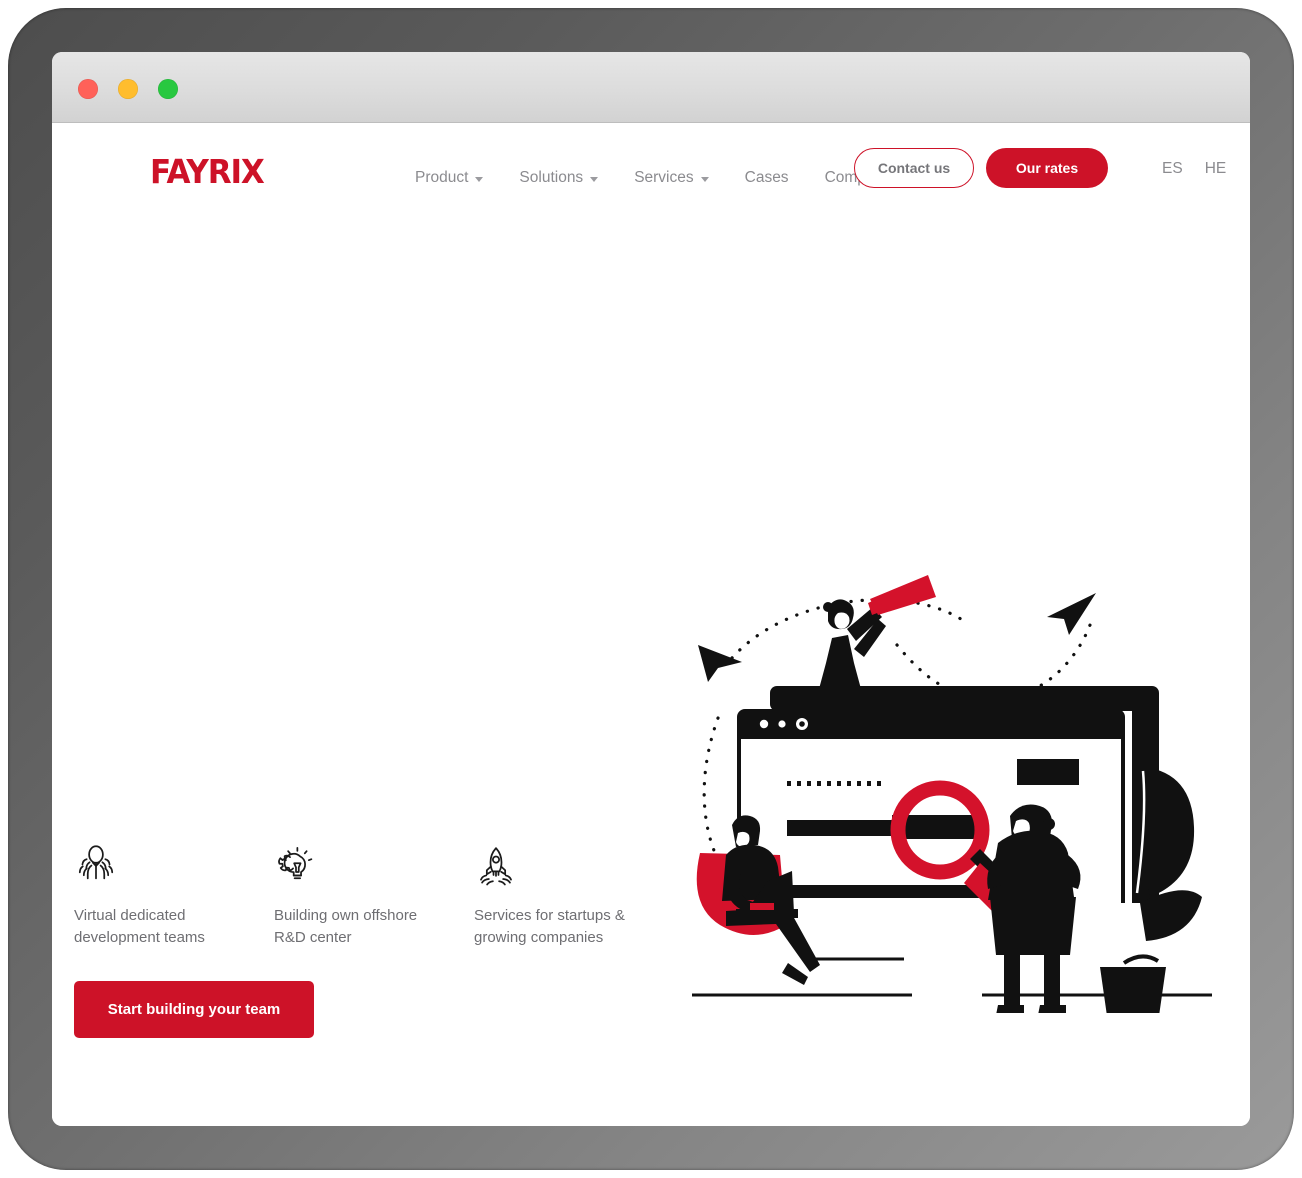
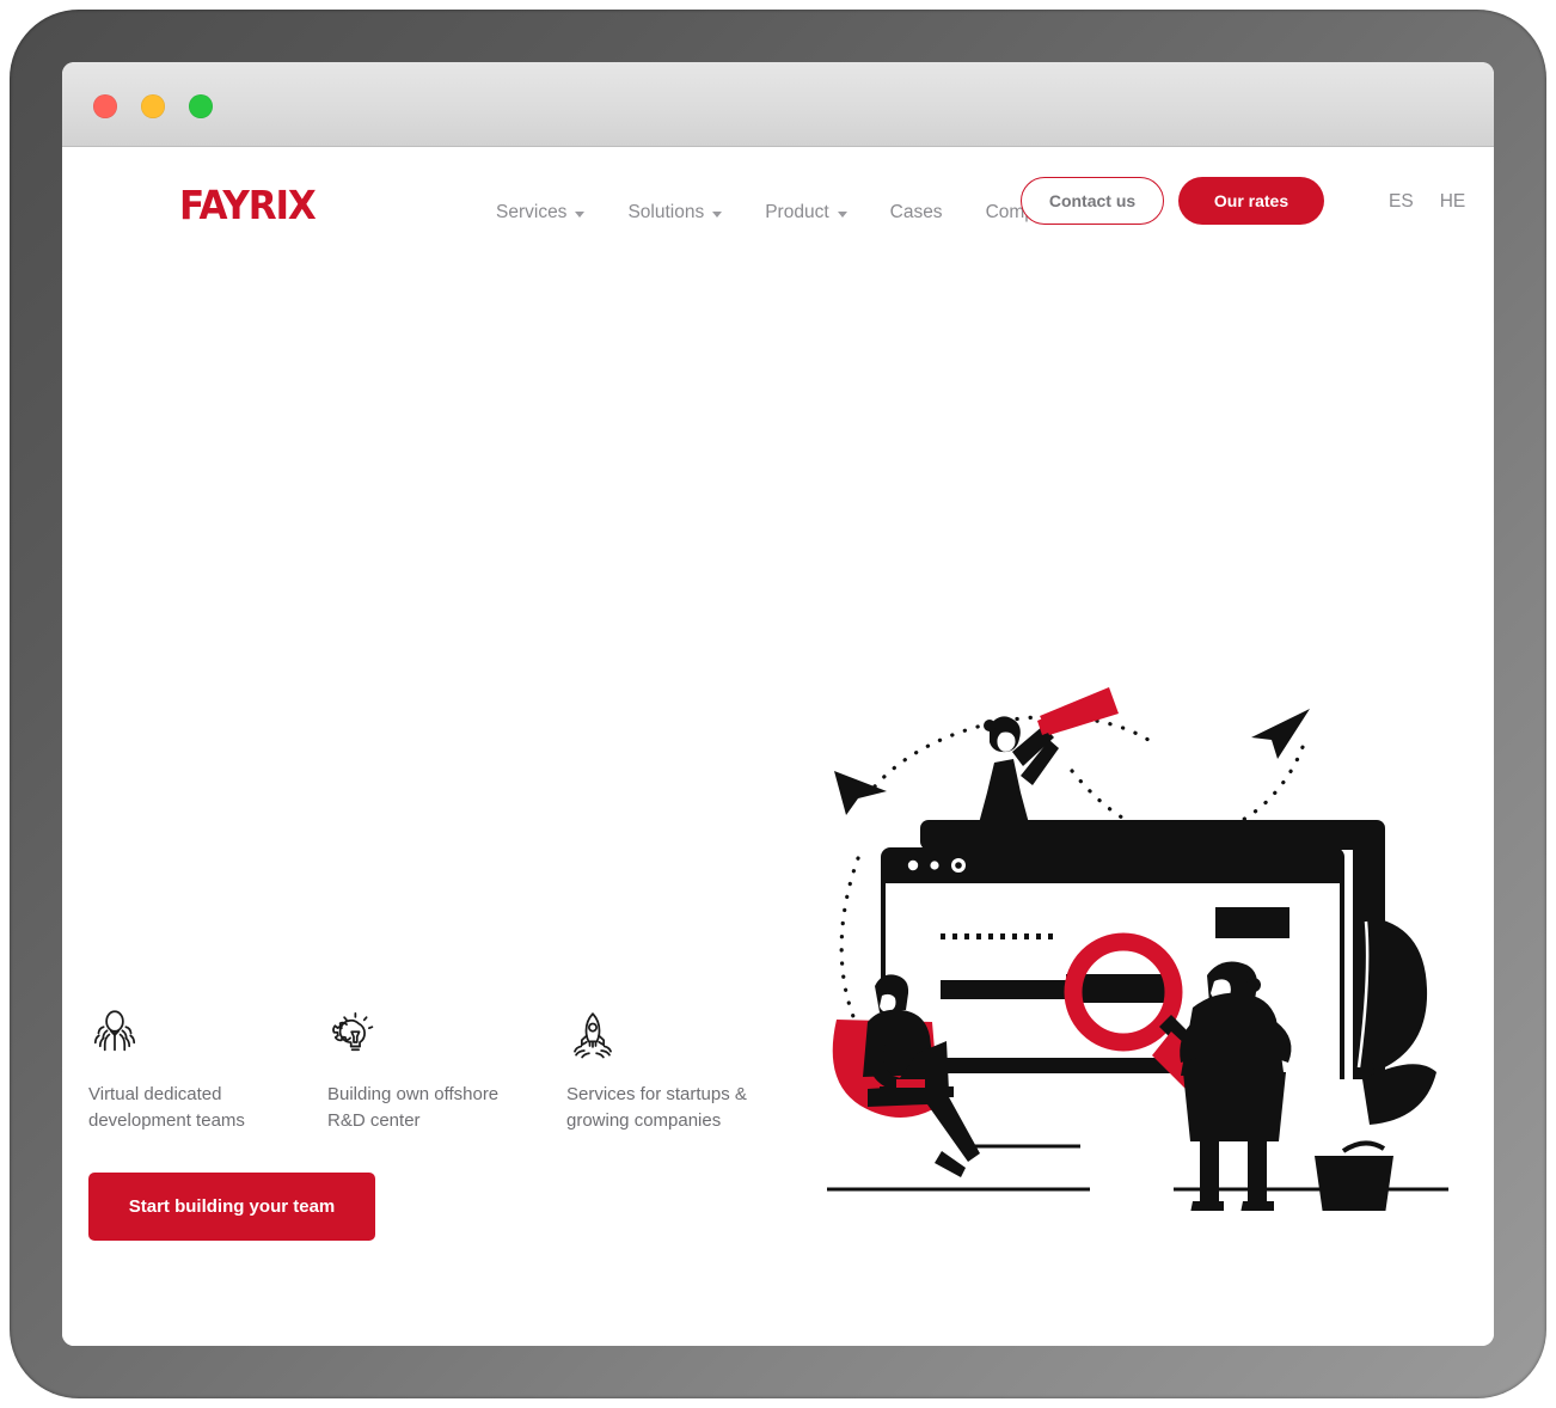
  FAYRIX
- Product
+ Services
  Solutions
- Services
+ Product
  Cases
  Contact us
  Our rates
  ES
  HE
  Virtual dedicated
  development teams
  Building own offshore
  R&D center
  Services for startups &
  growing companies
  Start building your team
